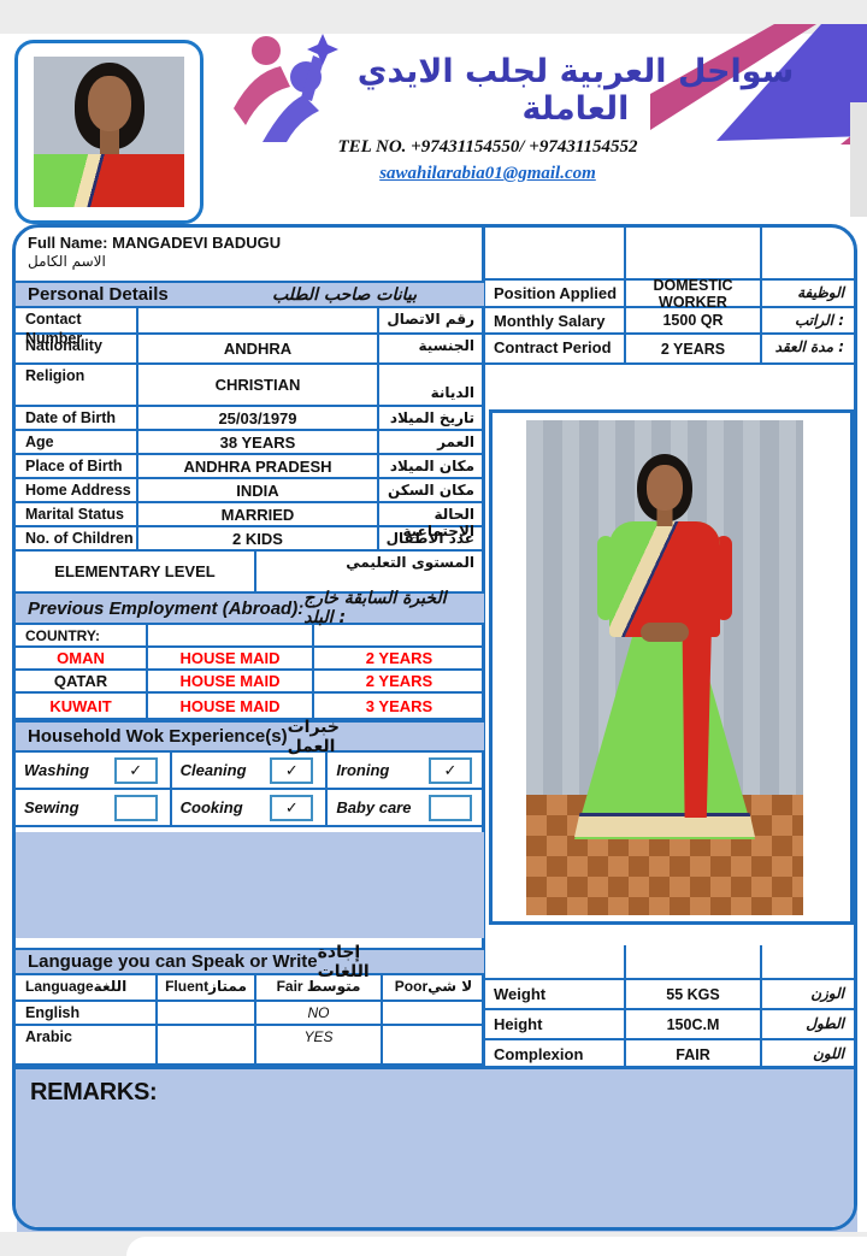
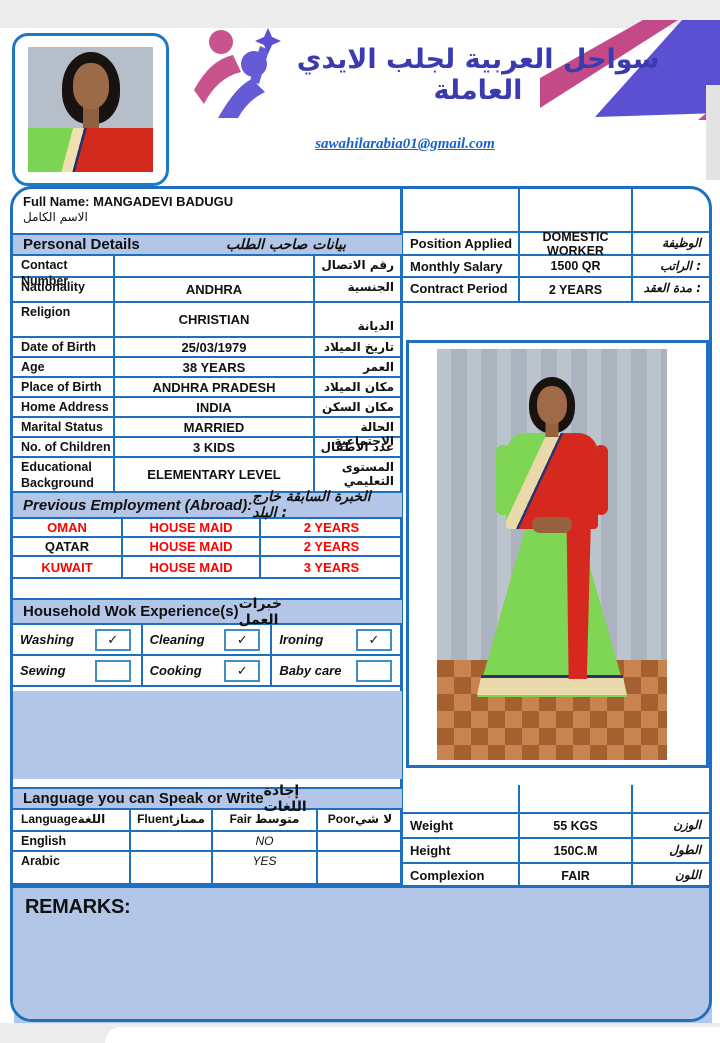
  سواحل العربية لجلب الايدي العاملة
- TEL NO. +97431154550/ +97431154552
  sawahilarabia01@gmail.com
  Full Name: MANGADEVI BADUGU
  الاسم الكامل
  Personal Details
  بيانات صاحب الطلب
  Contact Number
  رقم الاتصال
  Nationality
  ANDHRA
  الجنسية
  Religion
  CHRISTIAN
  الديانة
  Date of Birth
  25/03/1979
  تاريخ الميلاد
  Age
  38 YEARS
  العمر
  Place of Birth
  ANDHRA PRADESH
  مكان الميلاد
  Home Address
  INDIA
  مكان السكن
  Marital Status
  MARRIED
  الحالة الإجتماعية
  No. of Children
- 2 KIDS
+ 3 KIDS
  عدد الأطفال
+ Educational Background
  ELEMENTARY LEVEL
  المستوى التعليمي
  Previous Employment (Abroad):
  الخبرة السابقة خارج البلد :
- COUNTRY:
  OMAN
  HOUSE MAID
  2 YEARS
  QATAR
  HOUSE MAID
  2 YEARS
  KUWAIT
  HOUSE MAID
  3 YEARS
  Household Wok Experience(s)
  خبرات العمل
  Washing
  ✓
  Cleaning
  ✓
  Ironing
  ✓
  Sewing
  Cooking
  ✓
  Baby care
  Language you can Speak or Write
  إجادة اللغات
  Language اللغة
  Fluent ممتاز
  Fair متوسط
  Poor لا شي
  English
  NO
  Arabic
  YES
  Position Applied
  DOMESTIC WORKER
  الوظيفة
  Monthly Salary
  1500 QR
  الراتب :
  Contract Period
  2 YEARS
  مدة العقد :
  Weight
  55 KGS
  الوزن
  Height
  150C.M
  الطول
  Complexion
  FAIR
  اللون
  REMARKS:
